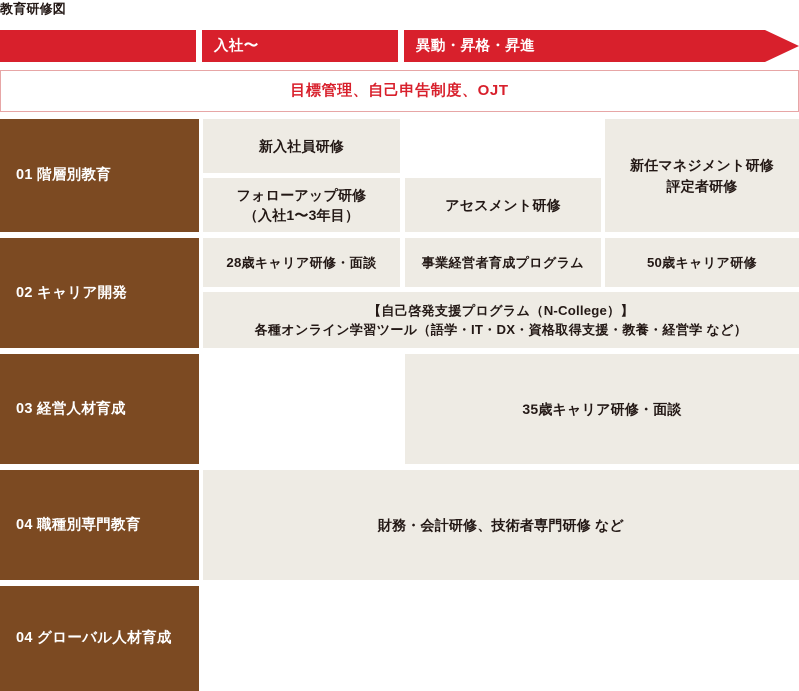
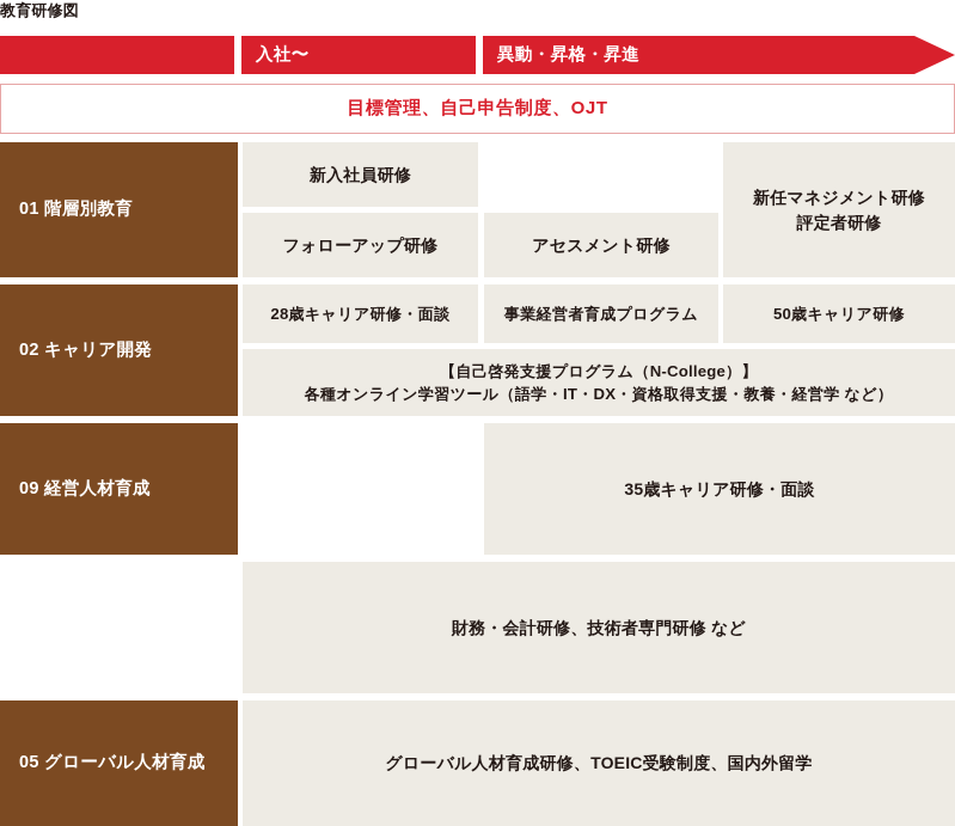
  教育研修図
  入社〜
  異動・昇格・昇進
  目標管理、自己申告制度、OJT
  01 階層別教育
  新入社員研修
  フォローアップ研修
- （入社1〜3年目）
  アセスメント研修
  新任マネジメント研修
  評定者研修
  02 キャリア開発
  28歳キャリア研修・面談
  事業経営者育成プログラム
  50歳キャリア研修
  【自己啓発支援プログラム（N-College）】
  各種オンライン学習ツール（語学・IT・DX・資格取得支援・教養・経営学 など）
- 03 経営人材育成
+ 09 経営人材育成
  35歳キャリア研修・面談
- 04 職種別専門教育
  財務・会計研修、技術者専門研修 など
- 04 グローバル人材育成
+ 05 グローバル人材育成
+ グローバル人材育成研修、TOEIC受験制度、国内外留学
